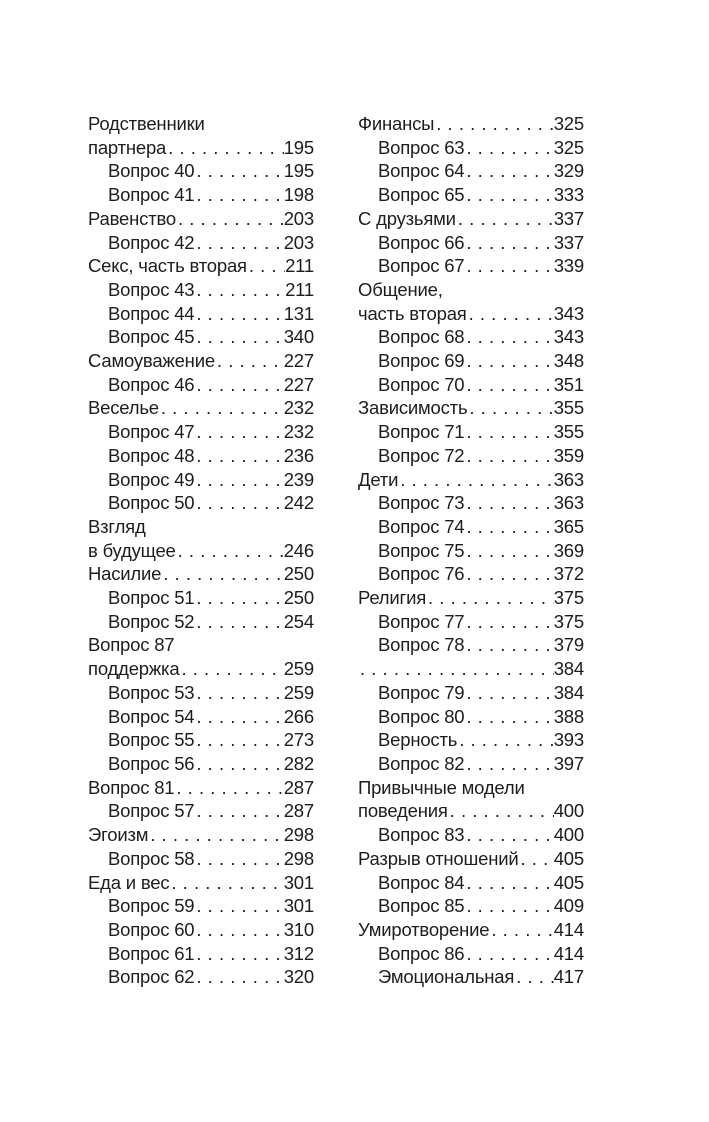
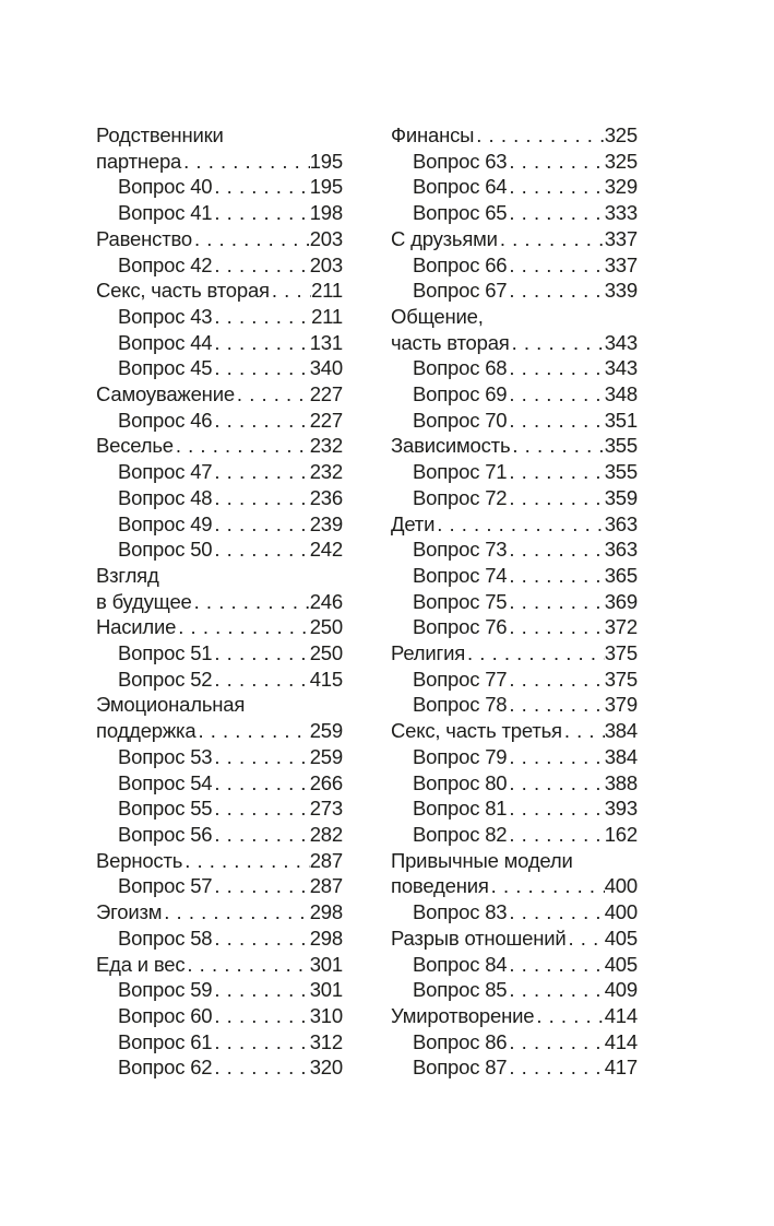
  Родственники
  партнера
  195
  Вопрос 40
  195
  Вопрос 41
  198
  Равенство
  203
  Вопрос 42
  203
  Секс, часть вторая
  211
  Вопрос 43
  211
  Вопрос 44
  131
  Вопрос 45
  340
  Самоуважение
  227
  Вопрос 46
  227
  Веселье
  232
  Вопрос 47
  232
  Вопрос 48
  236
  Вопрос 49
  239
  Вопрос 50
  242
  Взгляд
  в будущее
  246
  Насилие
  250
  Вопрос 51
  250
  Вопрос 52
- 254
+ 415
- Вопрос 87
+ Эмоциональная
  поддержка
  259
  Вопрос 53
  259
  Вопрос 54
  266
  Вопрос 55
  273
  Вопрос 56
  282
- Вопрос 81
+ Верность
  287
  Вопрос 57
  287
  Эгоизм
  298
  Вопрос 58
  298
  Еда и вес
  301
  Вопрос 59
  301
  Вопрос 60
  310
  Вопрос 61
  312
  Вопрос 62
  320
  Финансы
  325
  Вопрос 63
  325
  Вопрос 64
  329
  Вопрос 65
  333
  С друзьями
  337
  Вопрос 66
  337
  Вопрос 67
  339
  Общение,
  часть вторая
  343
  Вопрос 68
  343
  Вопрос 69
  348
  Вопрос 70
  351
  Зависимость
  355
  Вопрос 71
  355
  Вопрос 72
  359
  Дети
  363
  Вопрос 73
  363
  Вопрос 74
  365
  Вопрос 75
  369
  Вопрос 76
  372
  Религия
  375
  Вопрос 77
  375
  Вопрос 78
  379
+ Секс, часть третья
  384
  Вопрос 79
  384
  Вопрос 80
  388
- Верность
+ Вопрос 81
  393
  Вопрос 82
- 397
+ 162
  Привычные модели
  поведения
  400
  Вопрос 83
  400
  Разрыв отношений
  405
  Вопрос 84
  405
  Вопрос 85
  409
  Умиротворение
  414
  Вопрос 86
  414
- Эмоциональная
+ Вопрос 87
  417
